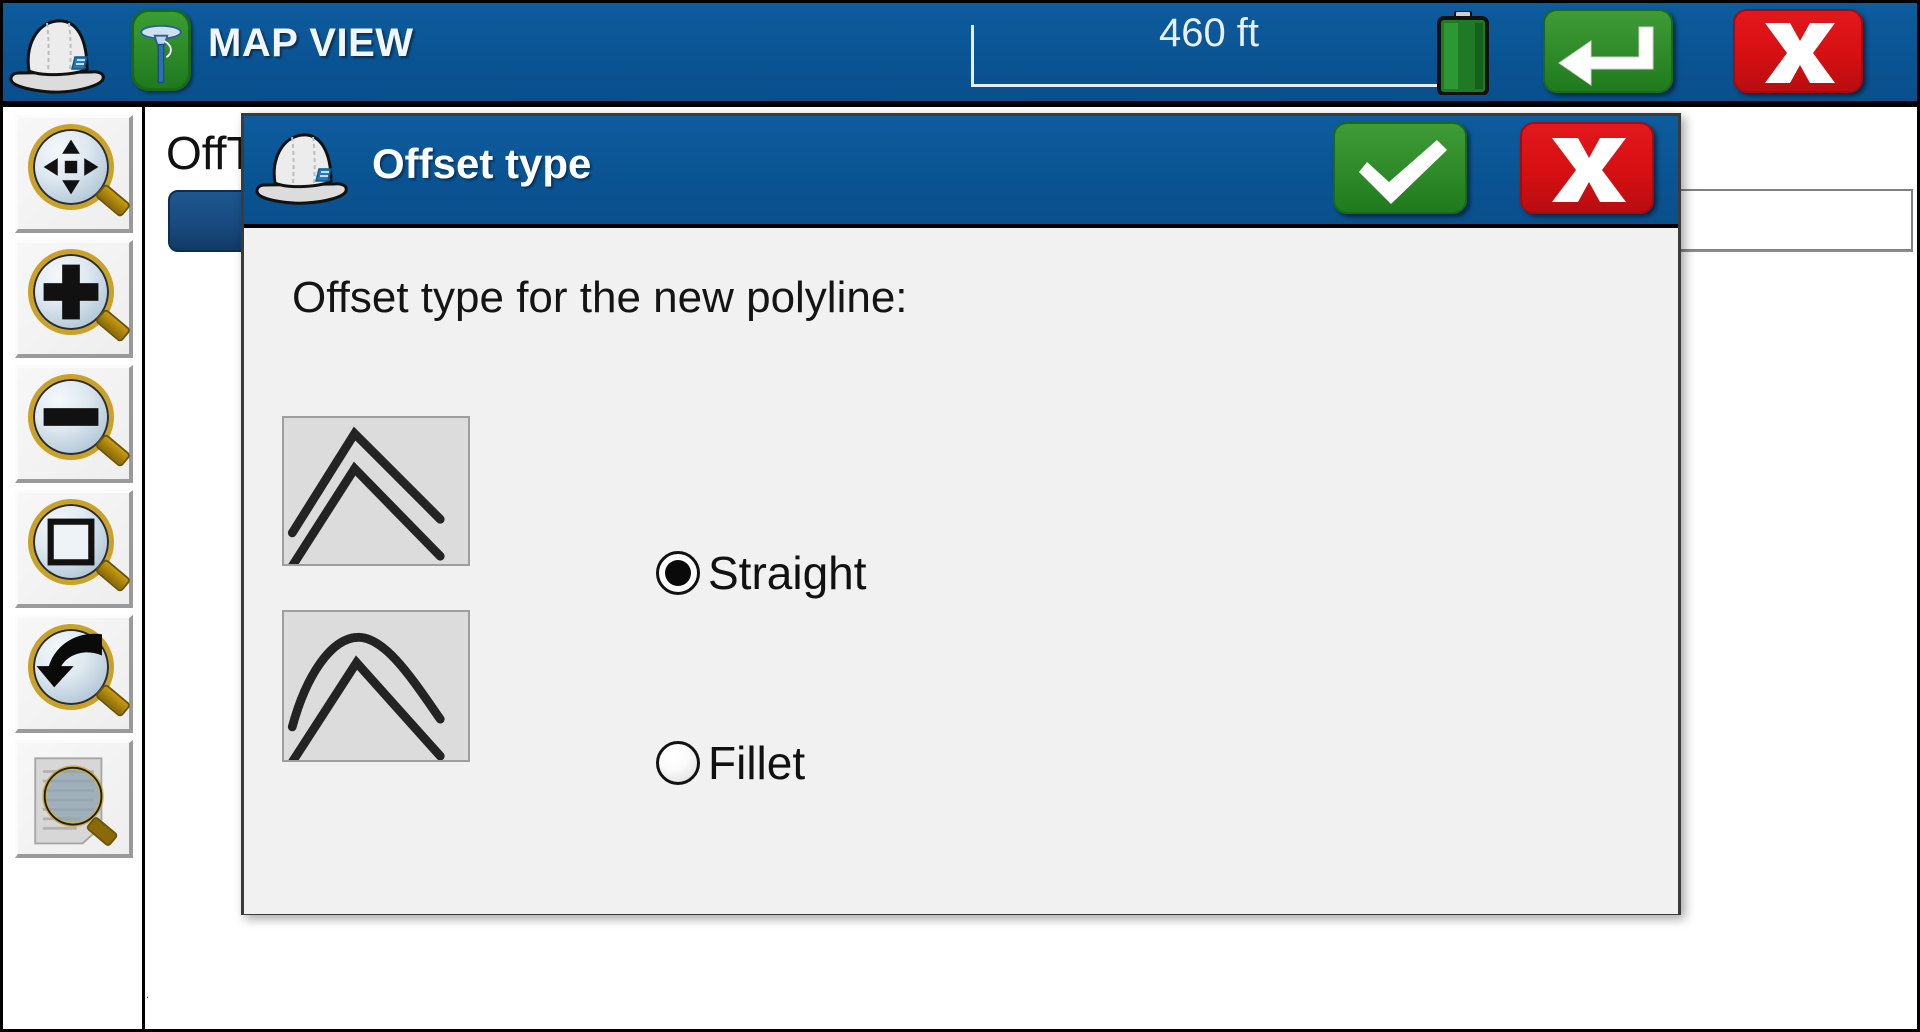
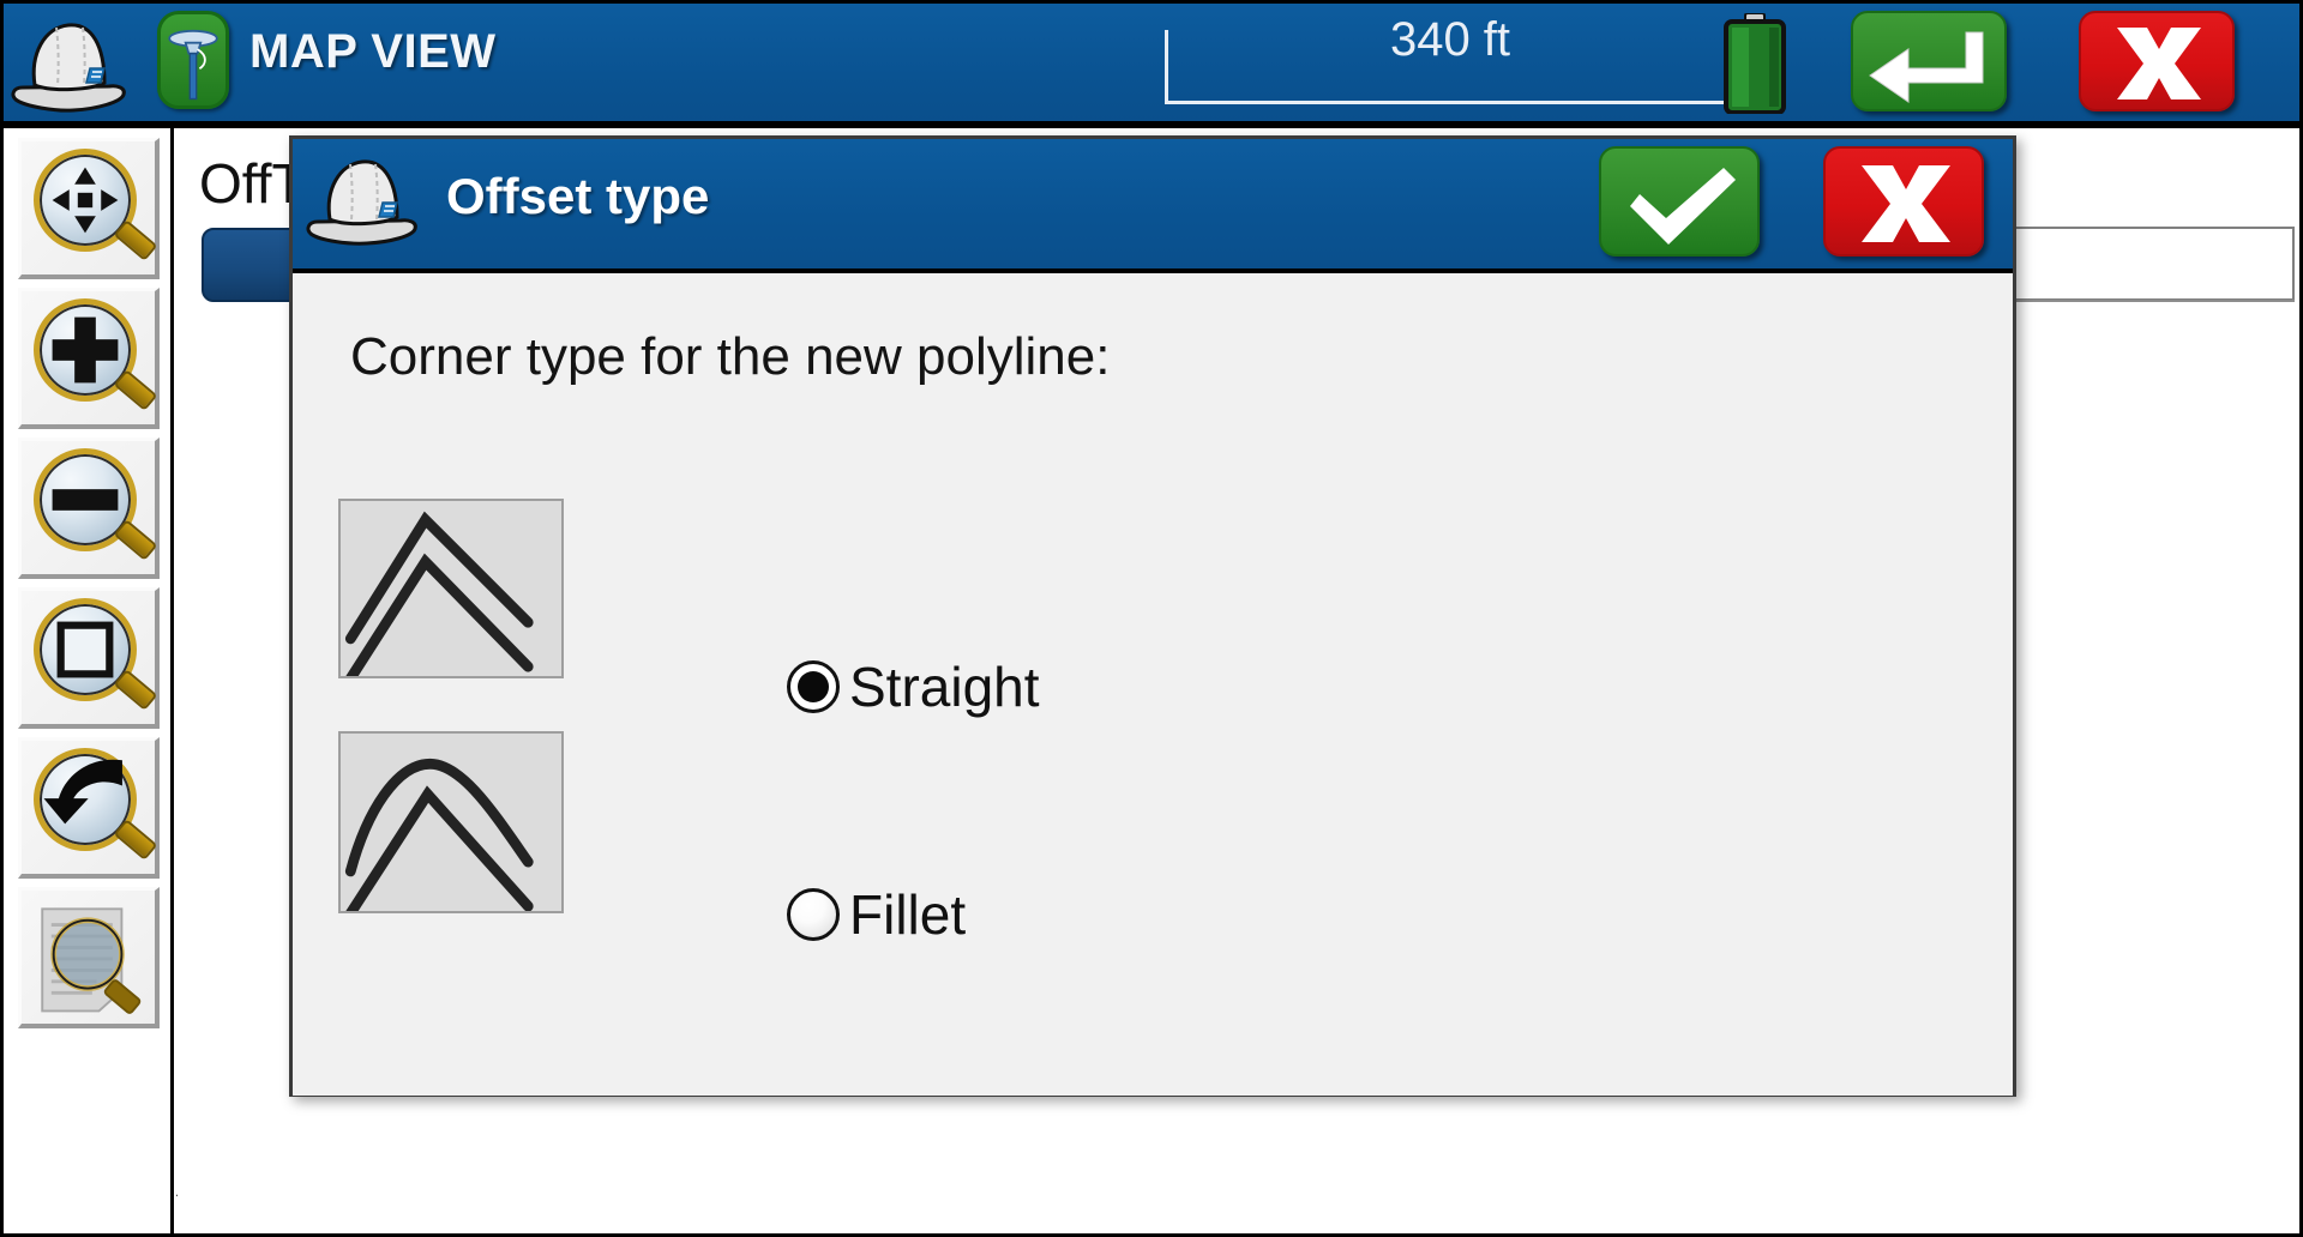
  MAP VIEW
- 460 ft
+ 340 ft
  Off
  Offset type
- Offset type for the new polyline:
+ Corner type for the new polyline:
  Straight
  Fillet
